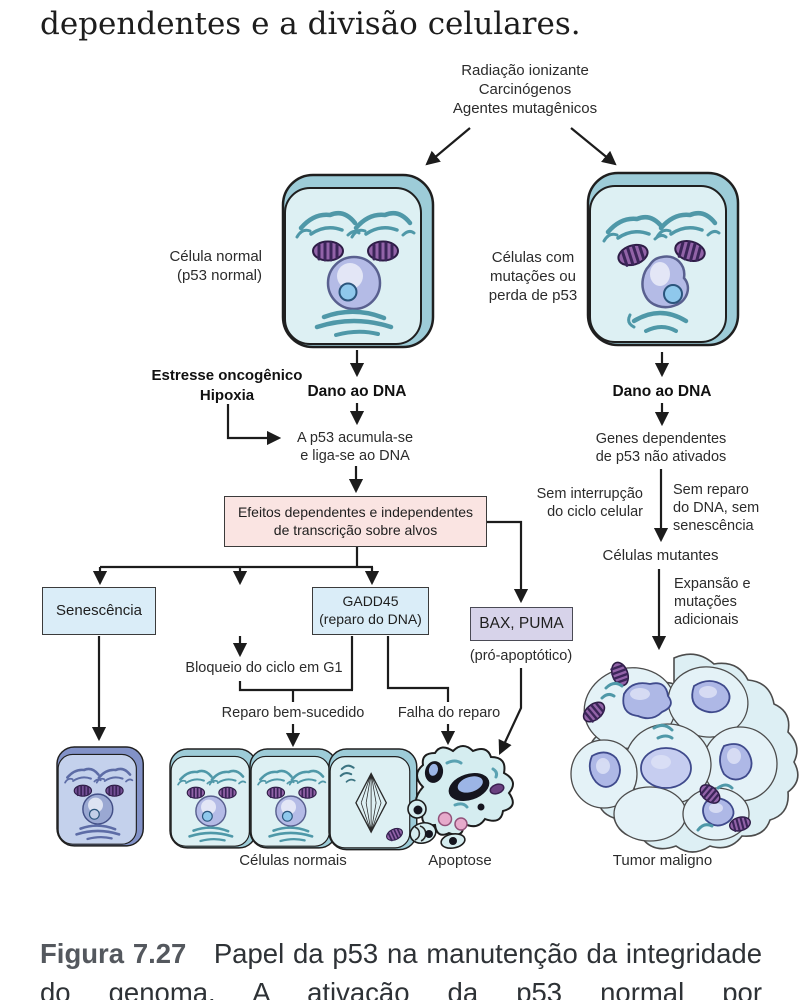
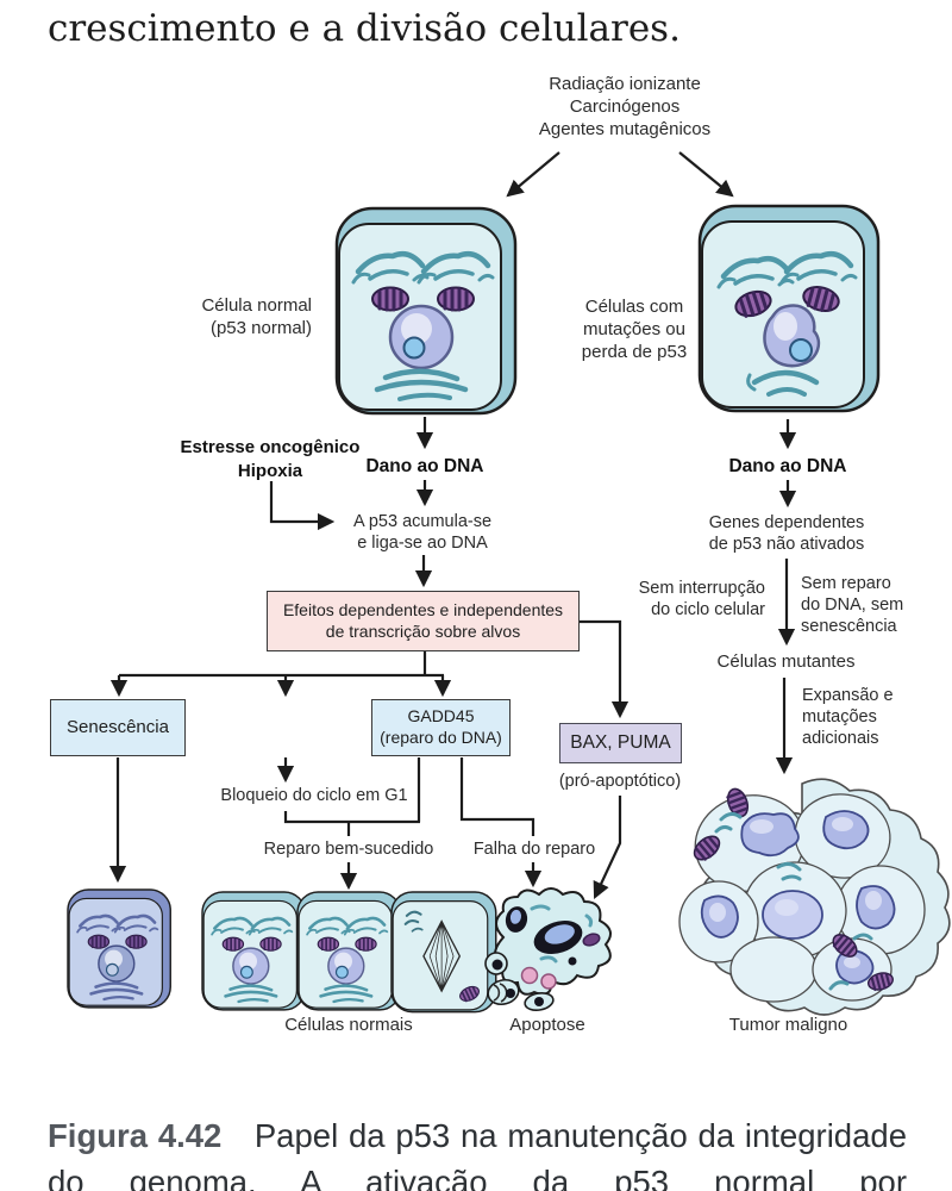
- dependentes e a divisão celulares.
+ crescimento e a divisão celulares.
  Radiação ionizante
  Carcinógenos
  Agentes mutagênicos
  Célula normal
  (p53 normal)
  Células com
  mutações ou
  perda de p53
  Estresse oncogênico
  Hipoxia
  Dano ao DNA
  A p53 acumula-se
  e liga-se ao DNA
  Efeitos dependentes e independentes
  de transcrição sobre alvos
  Dano ao DNA
  Genes dependentes
  de p53 não ativados
  Sem interrupção
  do ciclo celular
  Sem reparo
  do DNA, sem
  senescência
  Células mutantes
  Expansão e
  mutações
  adicionais
  Senescência
  GADD45
  (reparo do DNA)
  BAX, PUMA
  (pró-apoptótico)
  Bloqueio do ciclo em G1
  Reparo bem-sucedido
  Falha do reparo
  Células normais
  Apoptose
  Tumor maligno
- Figura 7.27 Papel da p53 na manutenção da integridade do genoma. A ativação da p53 normal por
+ Figura 4.42 Papel da p53 na manutenção da integridade do genoma. A ativação da p53 normal por
